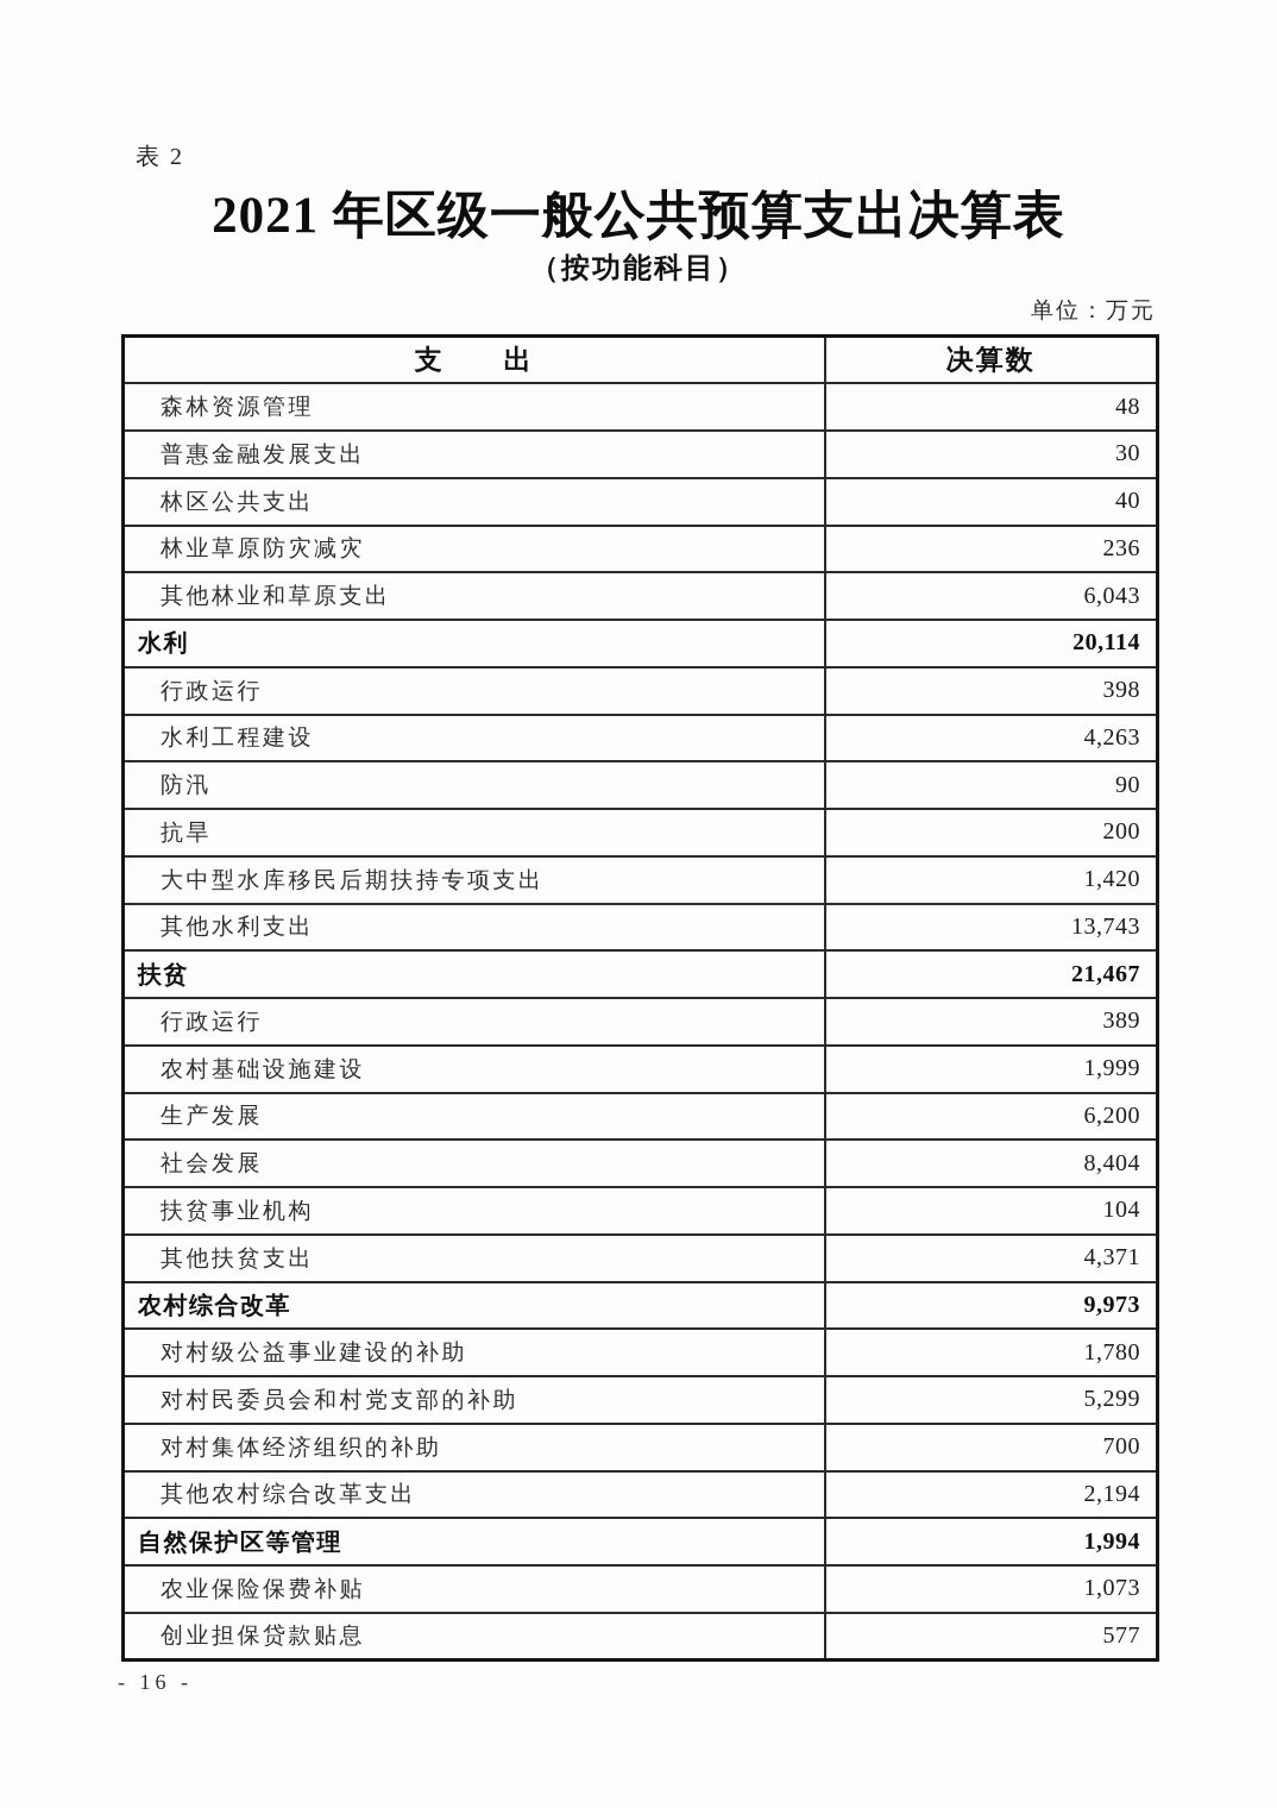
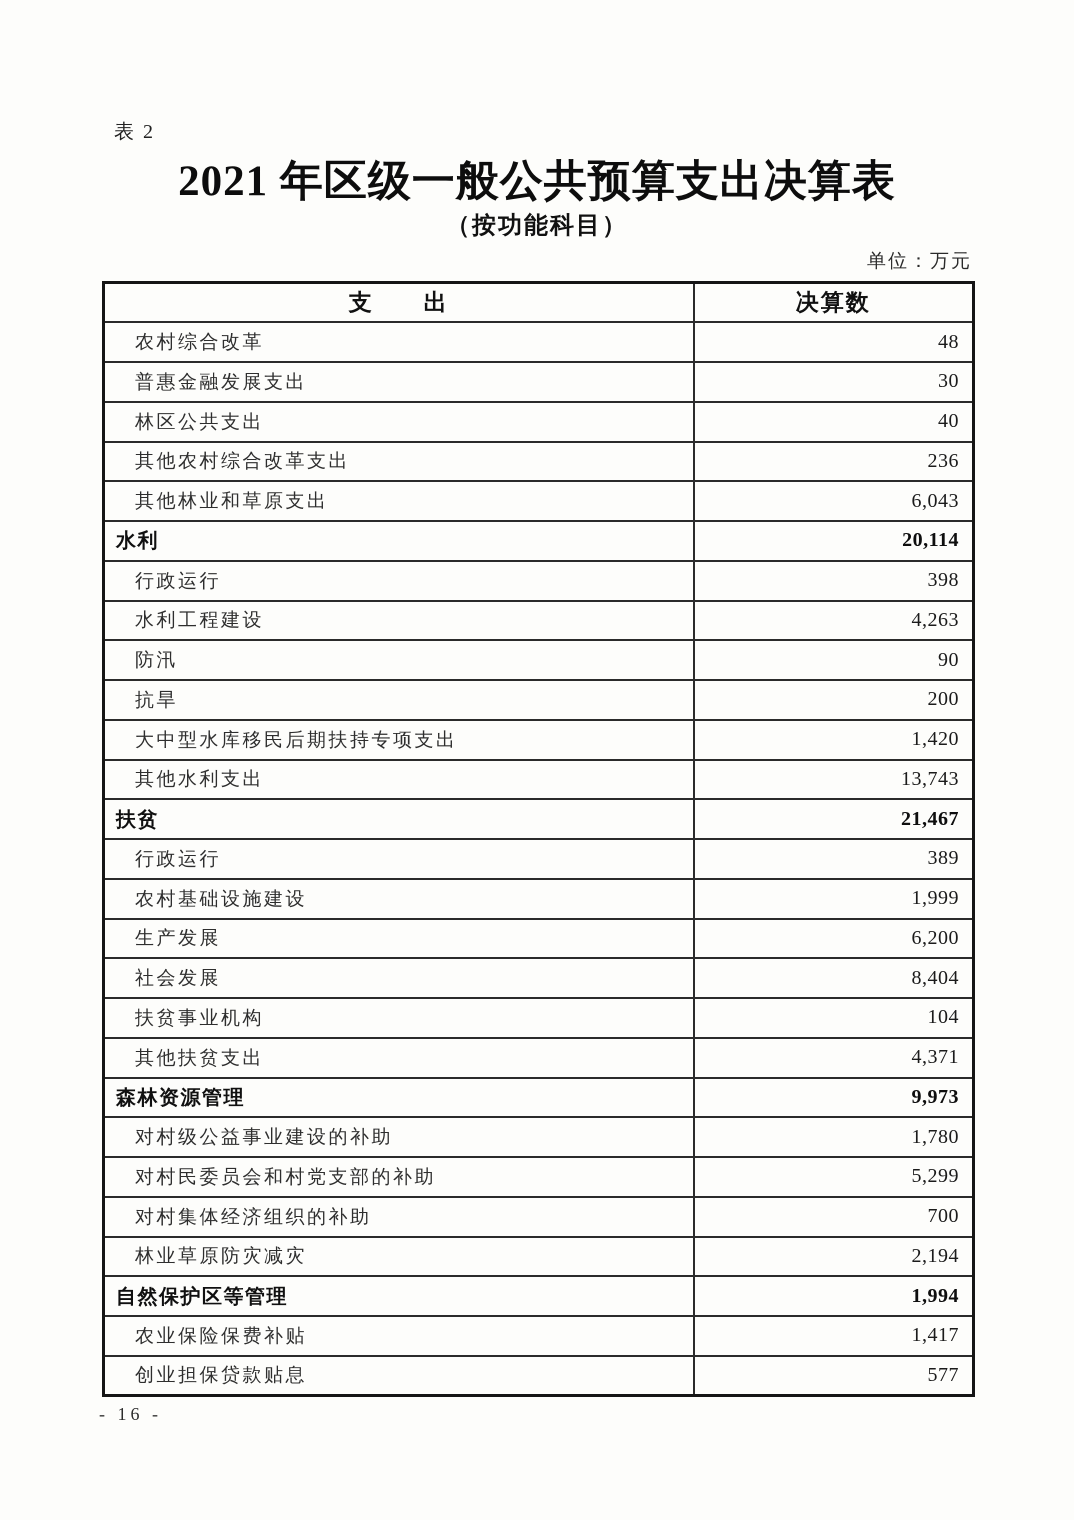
  表 2
  2021 年区级一般公共预算支出决算表
  （按功能科目）
  单位：万元
  支 出	决算数
- 森林资源管理	48
+ 农村综合改革	48
  普惠金融发展支出	30
  林区公共支出	40
- 林业草原防灾减灾	236
+ 其他农村综合改革支出	236
  其他林业和草原支出	6,043
  水利	20,114
  行政运行	398
  水利工程建设	4,263
  防汛	90
  抗旱	200
  大中型水库移民后期扶持专项支出	1,420
  其他水利支出	13,743
  扶贫	21,467
  行政运行	389
  农村基础设施建设	1,999
  生产发展	6,200
  社会发展	8,404
  扶贫事业机构	104
  其他扶贫支出	4,371
- 农村综合改革	9,973
+ 森林资源管理	9,973
  对村级公益事业建设的补助	1,780
  对村民委员会和村党支部的补助	5,299
  对村集体经济组织的补助	700
- 其他农村综合改革支出	2,194
+ 林业草原防灾减灾	2,194
  自然保护区等管理	1,994
- 农业保险保费补贴	1,073
+ 农业保险保费补贴	1,417
  创业担保贷款贴息	577
  - 16 -
